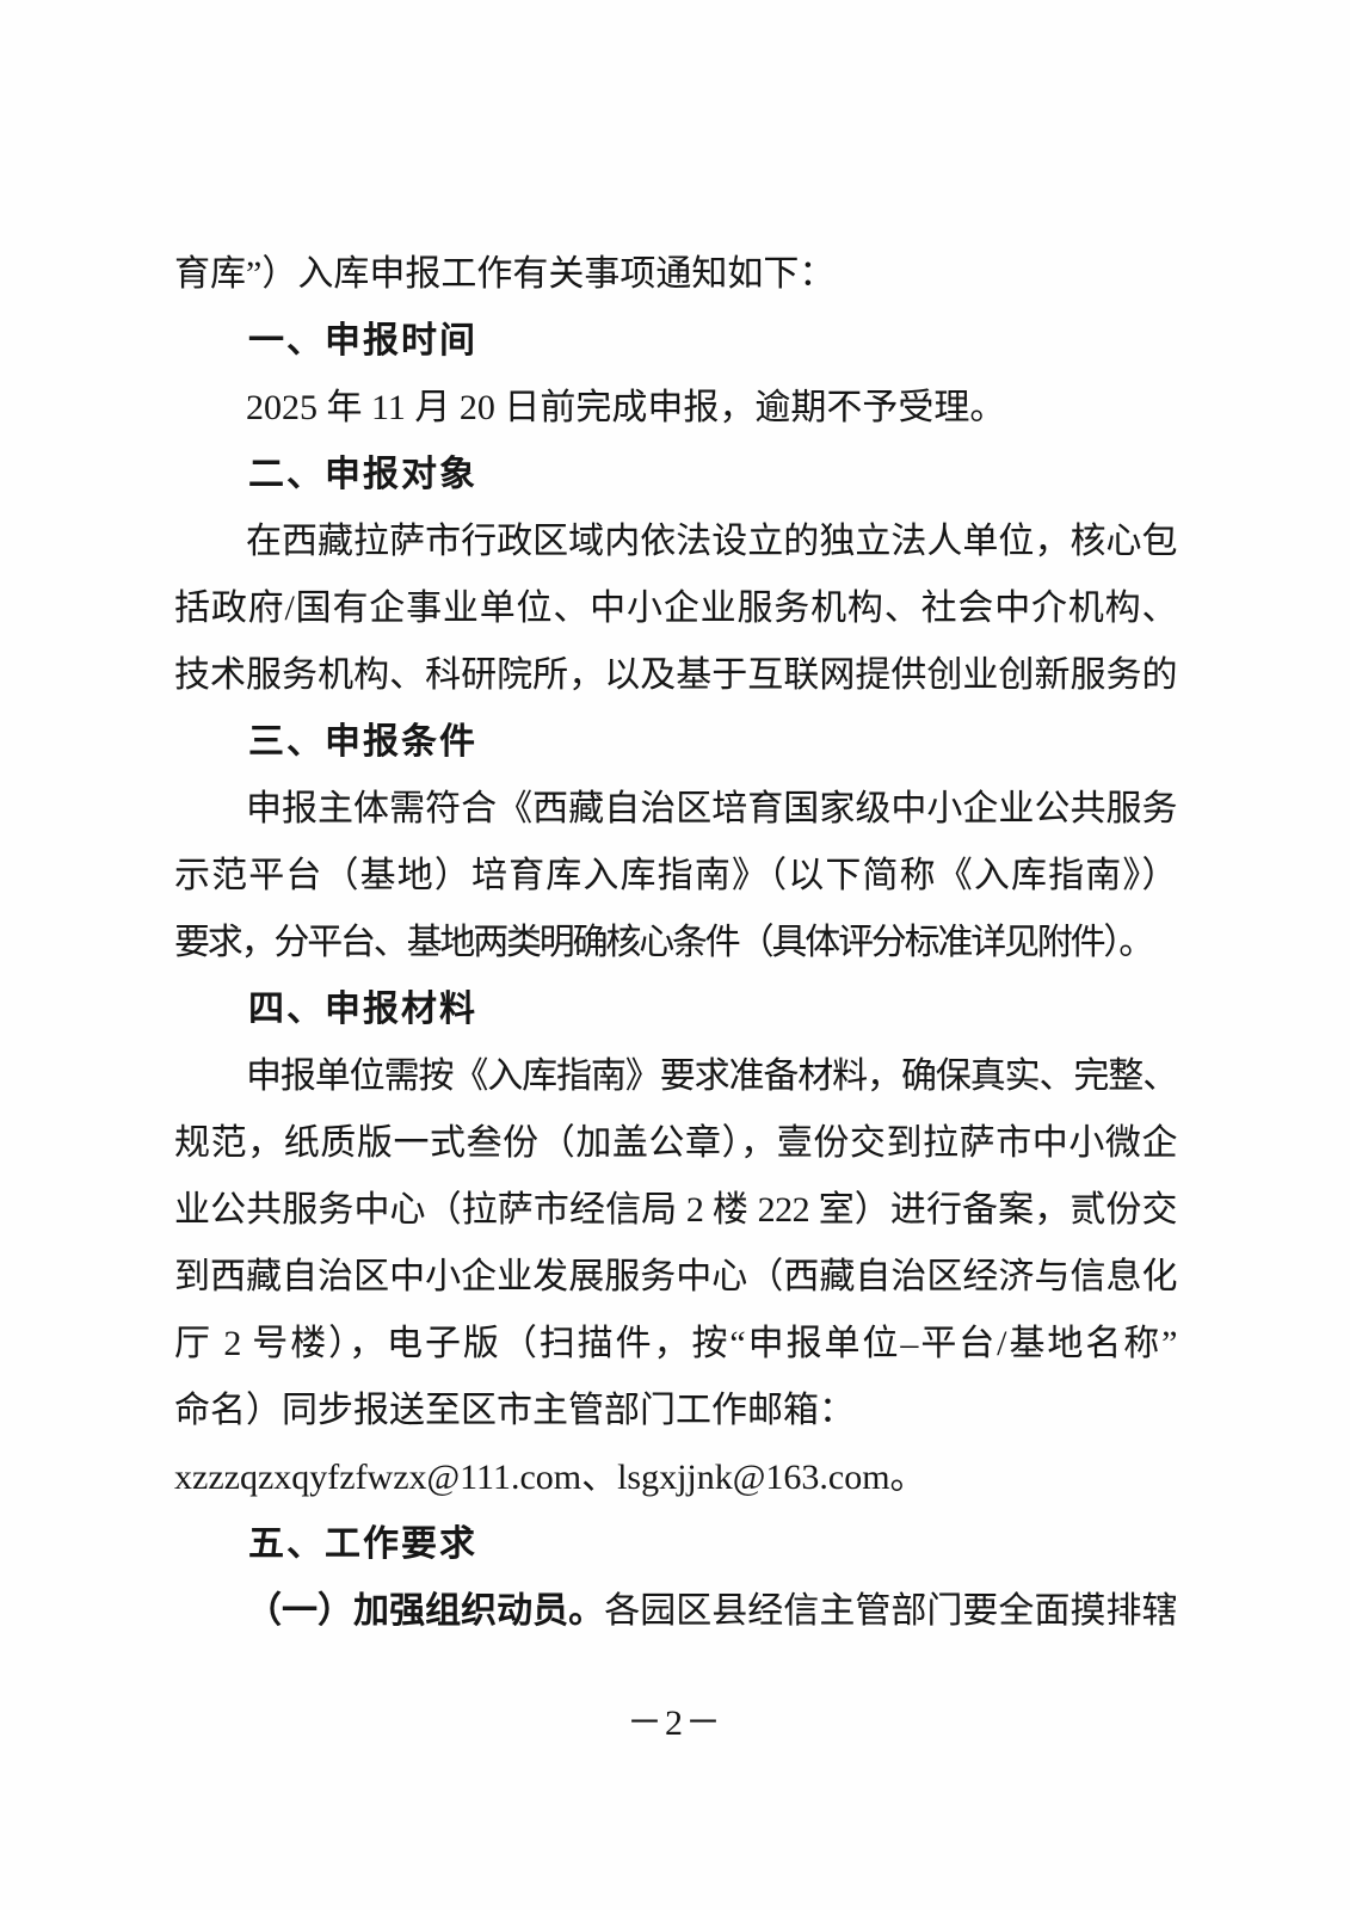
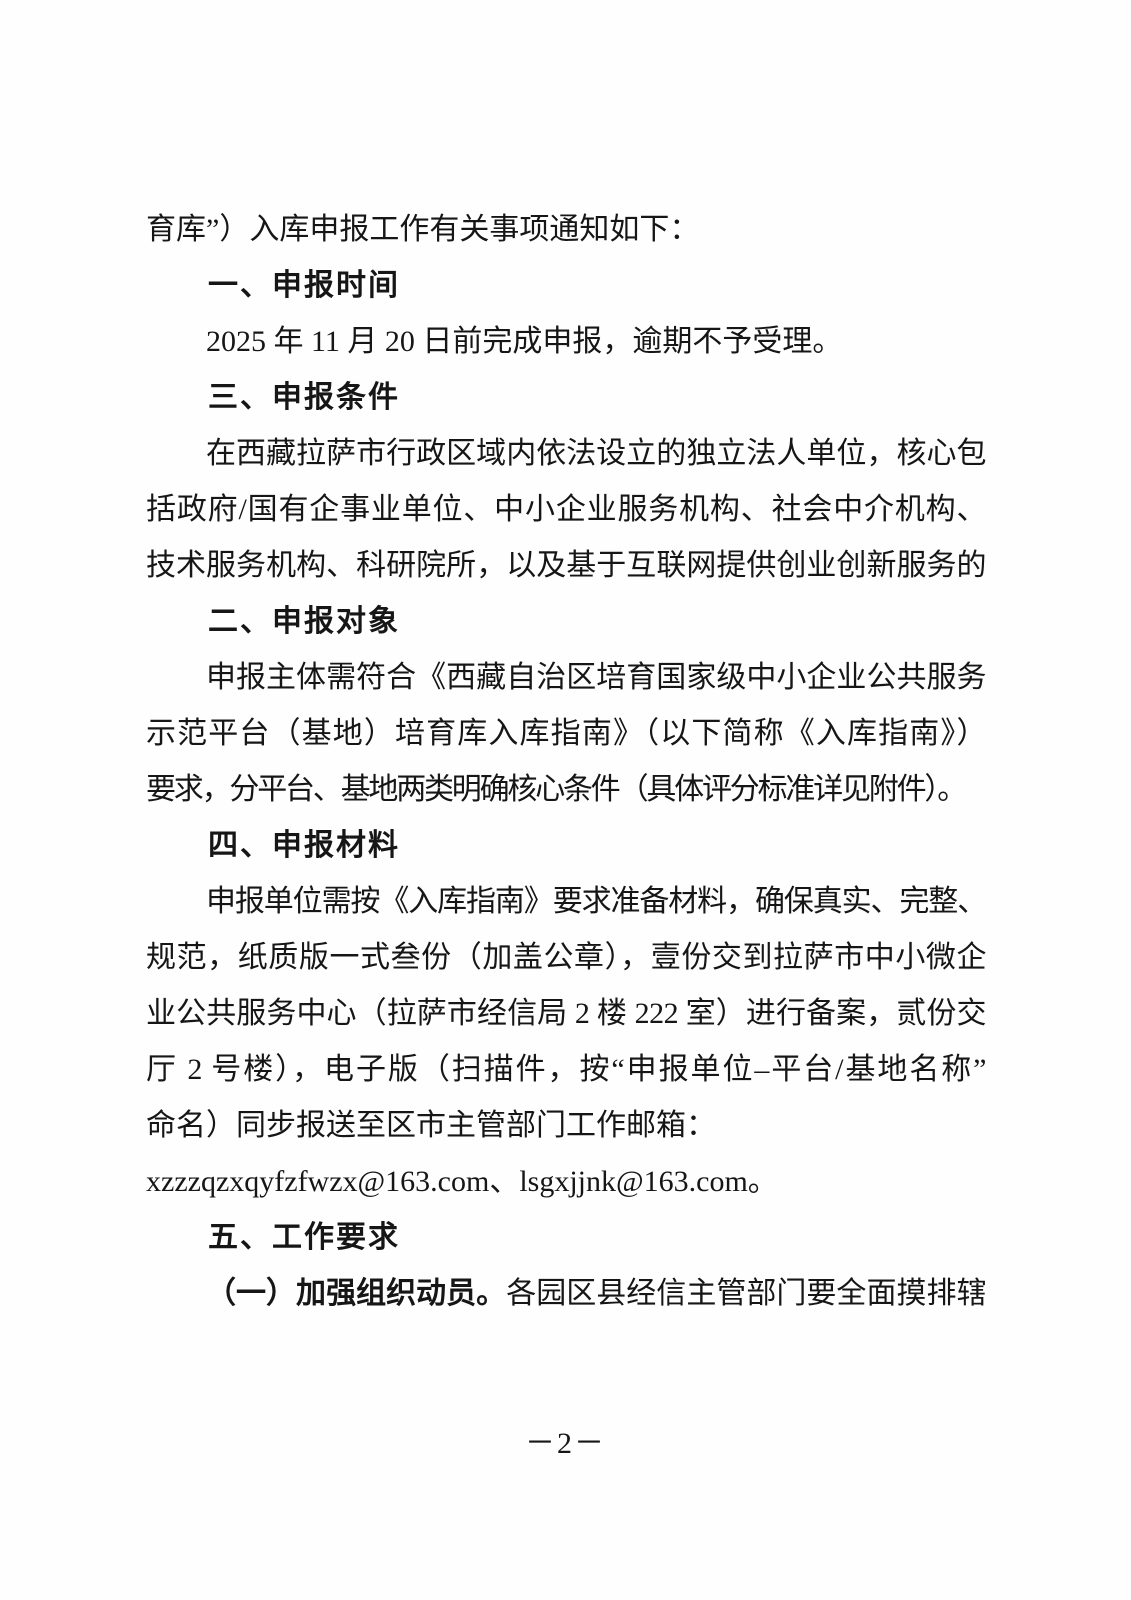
  育库”）入库申报工作有关事项通知如下：
  一、申报时间
  2025 年 11 月 20 日前完成申报，逾期不予受理。
- 二、申报对象
+ 三、申报条件
  在西藏拉萨市行政区域内依法设立的独立法人单位，核心包
  括政府/国有企事业单位、中小企业服务机构、社会中介机构、
  技术服务机构、科研院所，以及基于互联网提供创业创新服务的
- 三、申报条件
+ 二、申报对象
  申报主体需符合《西藏自治区培育国家级中小企业公共服务
  示范平台（基地）培育库入库指南》（以下简称《入库指南》）
  要求，分平台、基地两类明确核心条件（具体评分标准详见附件）。
  四、申报材料
  申报单位需按《入库指南》要求准备材料，确保真实、完整、
  规范，纸质版一式叁份（加盖公章），壹份交到拉萨市中小微企
  业公共服务中心（拉萨市经信局 2 楼 222 室）进行备案，贰份交
- 到西藏自治区中小企业发展服务中心（西藏自治区经济与信息化
  厅 2 号楼），电子版（扫描件，按“申报单位–平台/基地名称”
  命名）同步报送至区市主管部门工作邮箱：
- xzzzqzxqyfzfwzx@111.com、lsgxjjnk@163.com。
+ xzzzqzxqyfzfwzx@163.com、lsgxjjnk@163.com。
  五、工作要求
  （一）加强组织动员。各园区县经信主管部门要全面摸排辖
  －2－
